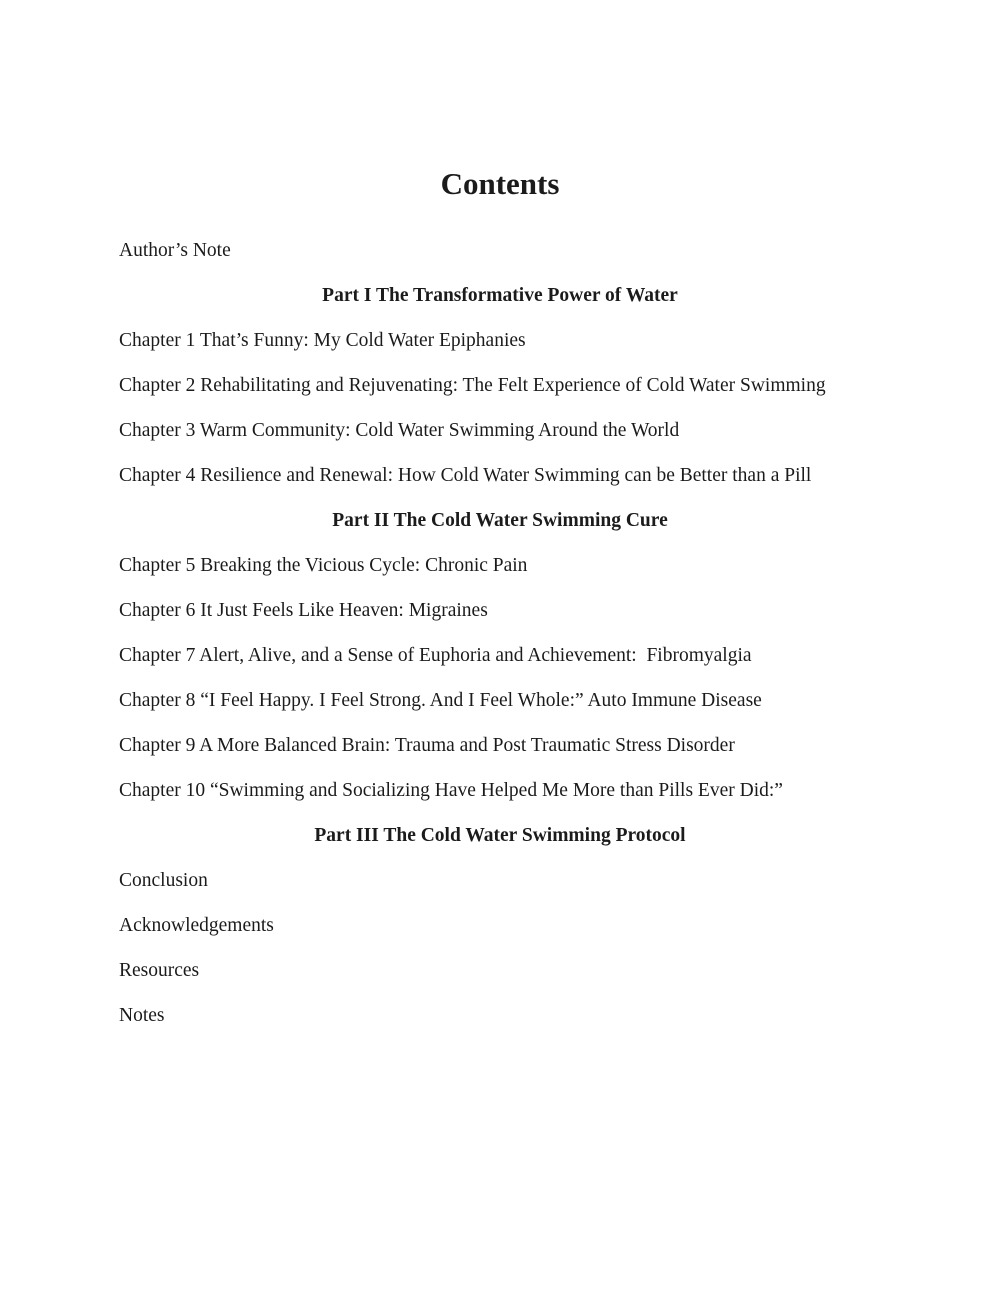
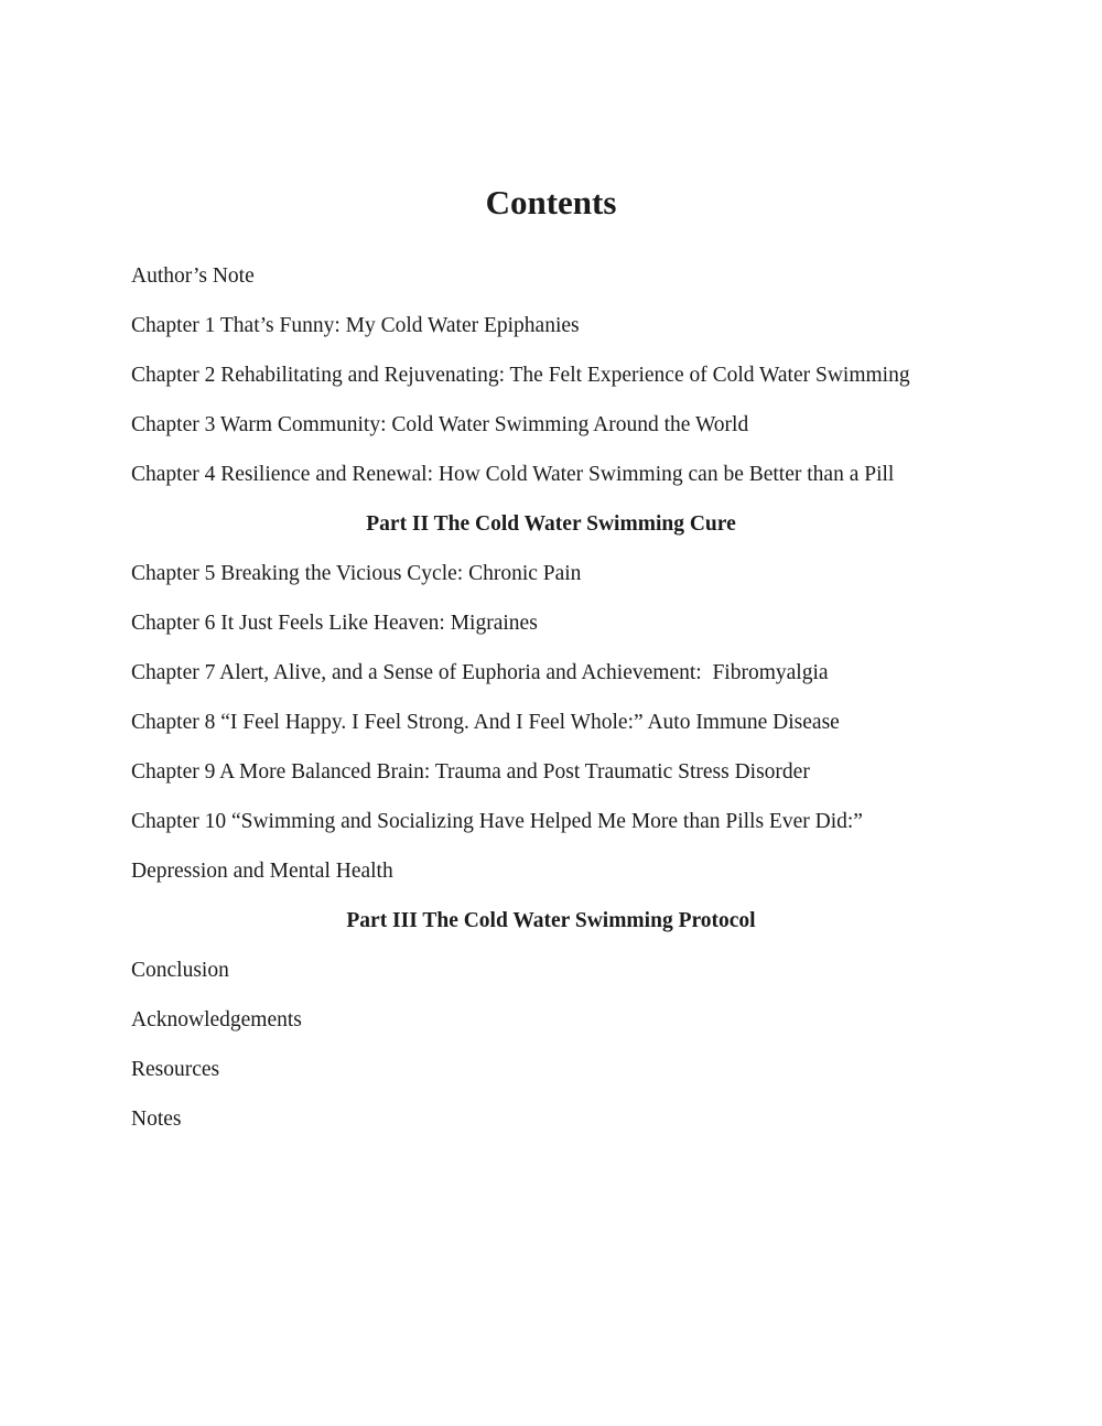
  Contents
  Author’s Note
- Part I The Transformative Power of Water
  Chapter 1 That’s Funny: My Cold Water Epiphanies
  Chapter 2 Rehabilitating and Rejuvenating: The Felt Experience of Cold Water Swimming
  Chapter 3 Warm Community: Cold Water Swimming Around the World
  Chapter 4 Resilience and Renewal: How Cold Water Swimming can be Better than a Pill
  Part II The Cold Water Swimming Cure
  Chapter 5 Breaking the Vicious Cycle: Chronic Pain
  Chapter 6 It Just Feels Like Heaven: Migraines
  Chapter 7 Alert, Alive, and a Sense of Euphoria and Achievement: Fibromyalgia
  Chapter 8 “I Feel Happy. I Feel Strong. And I Feel Whole:” Auto Immune Disease
  Chapter 9 A More Balanced Brain: Trauma and Post Traumatic Stress Disorder
  Chapter 10 “Swimming and Socializing Have Helped Me More than Pills Ever Did:”
+ Depression and Mental Health
  Part III The Cold Water Swimming Protocol
  Conclusion
  Acknowledgements
  Resources
  Notes
